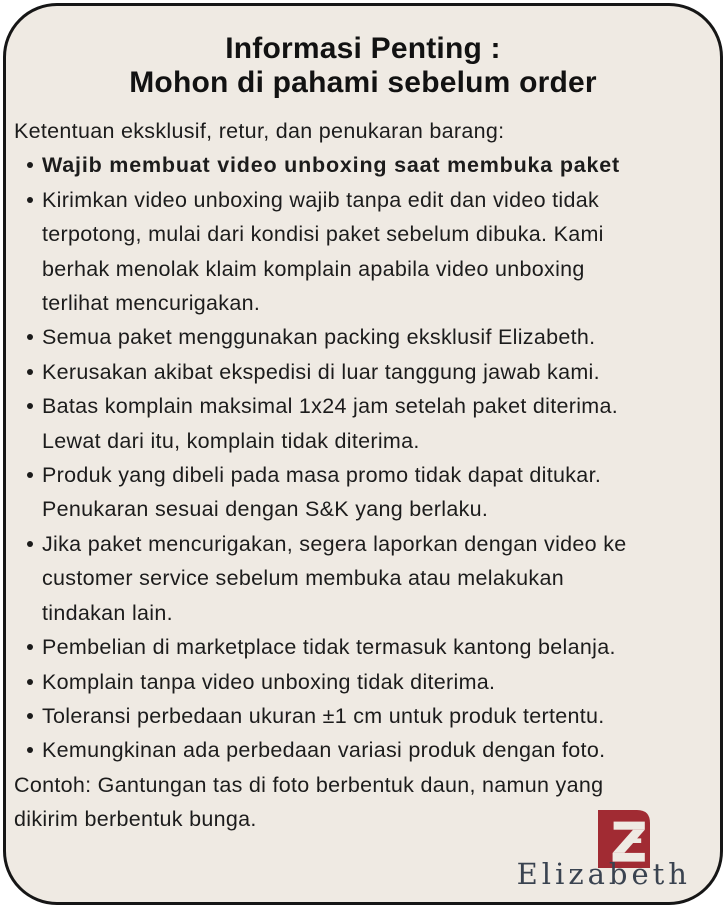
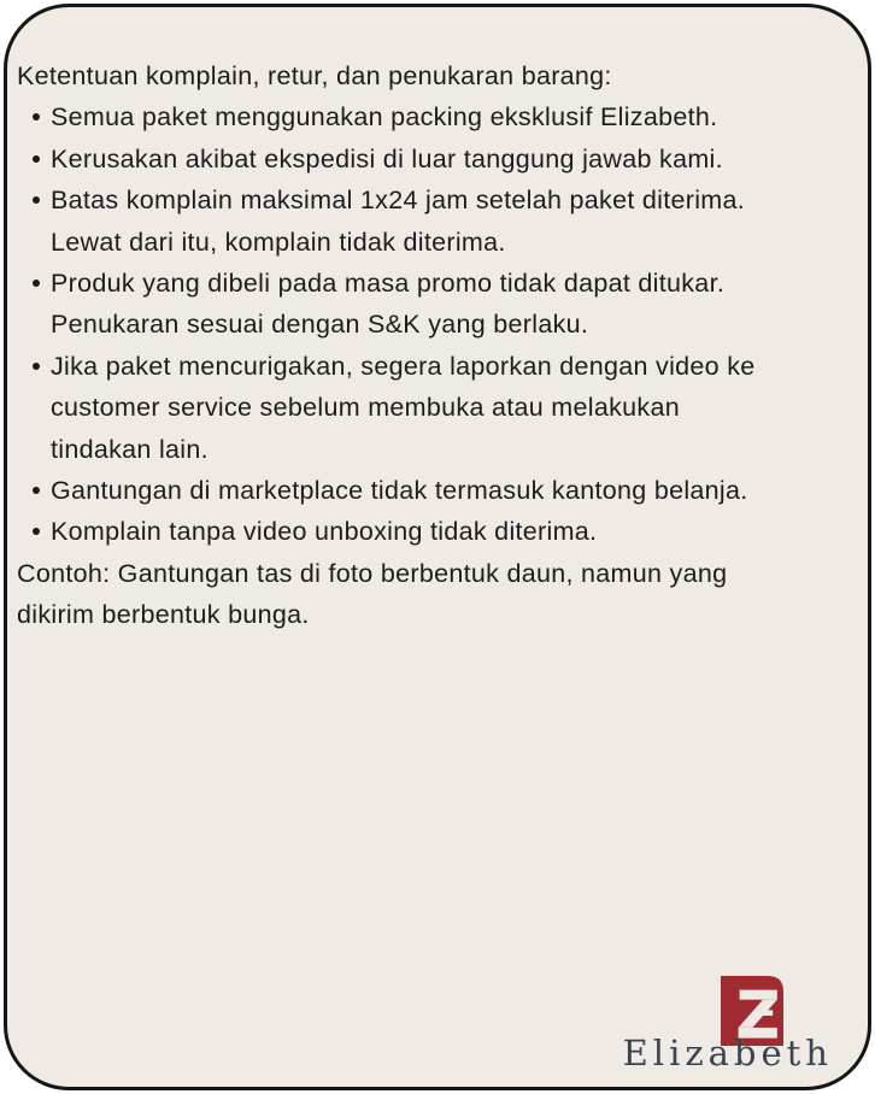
- Informasi Penting :
- Mohon di pahami sebelum order
- Ketentuan eksklusif, retur, dan penukaran barang:
+ Ketentuan komplain, retur, dan penukaran barang:
- Wajib membuat video unboxing saat membuka paket
- Kirimkan video unboxing wajib tanpa edit dan video tidak
- terpotong, mulai dari kondisi paket sebelum dibuka. Kami
- berhak menolak klaim komplain apabila video unboxing
- terlihat mencurigakan.
  Semua paket menggunakan packing eksklusif Elizabeth.
  Kerusakan akibat ekspedisi di luar tanggung jawab kami.
  Batas komplain maksimal 1x24 jam setelah paket diterima.
  Lewat dari itu, komplain tidak diterima.
  Produk yang dibeli pada masa promo tidak dapat ditukar.
  Penukaran sesuai dengan S&K yang berlaku.
  Jika paket mencurigakan, segera laporkan dengan video ke
  customer service sebelum membuka atau melakukan
  tindakan lain.
- Pembelian di marketplace tidak termasuk kantong belanja.
+ Gantungan di marketplace tidak termasuk kantong belanja.
  Komplain tanpa video unboxing tidak diterima.
- Toleransi perbedaan ukuran ±1 cm untuk produk tertentu.
- Kemungkinan ada perbedaan variasi produk dengan foto.
  Contoh: Gantungan tas di foto berbentuk daun, namun yang
  dikirim berbentuk bunga.
  Elizabeth
